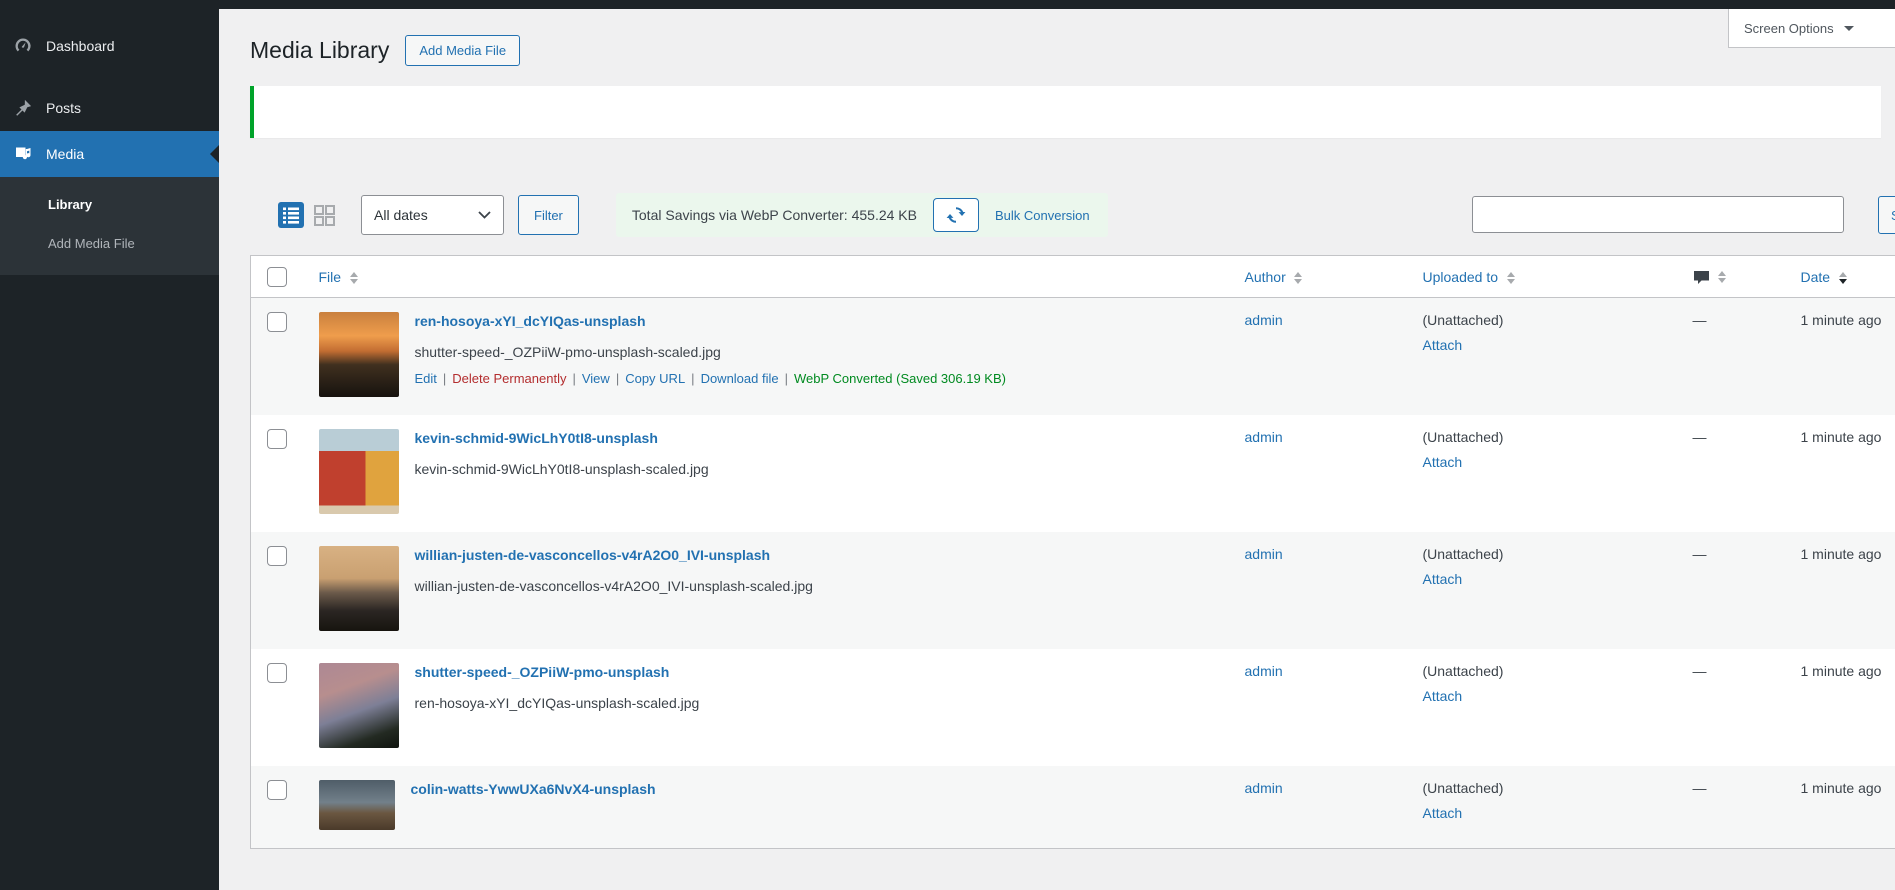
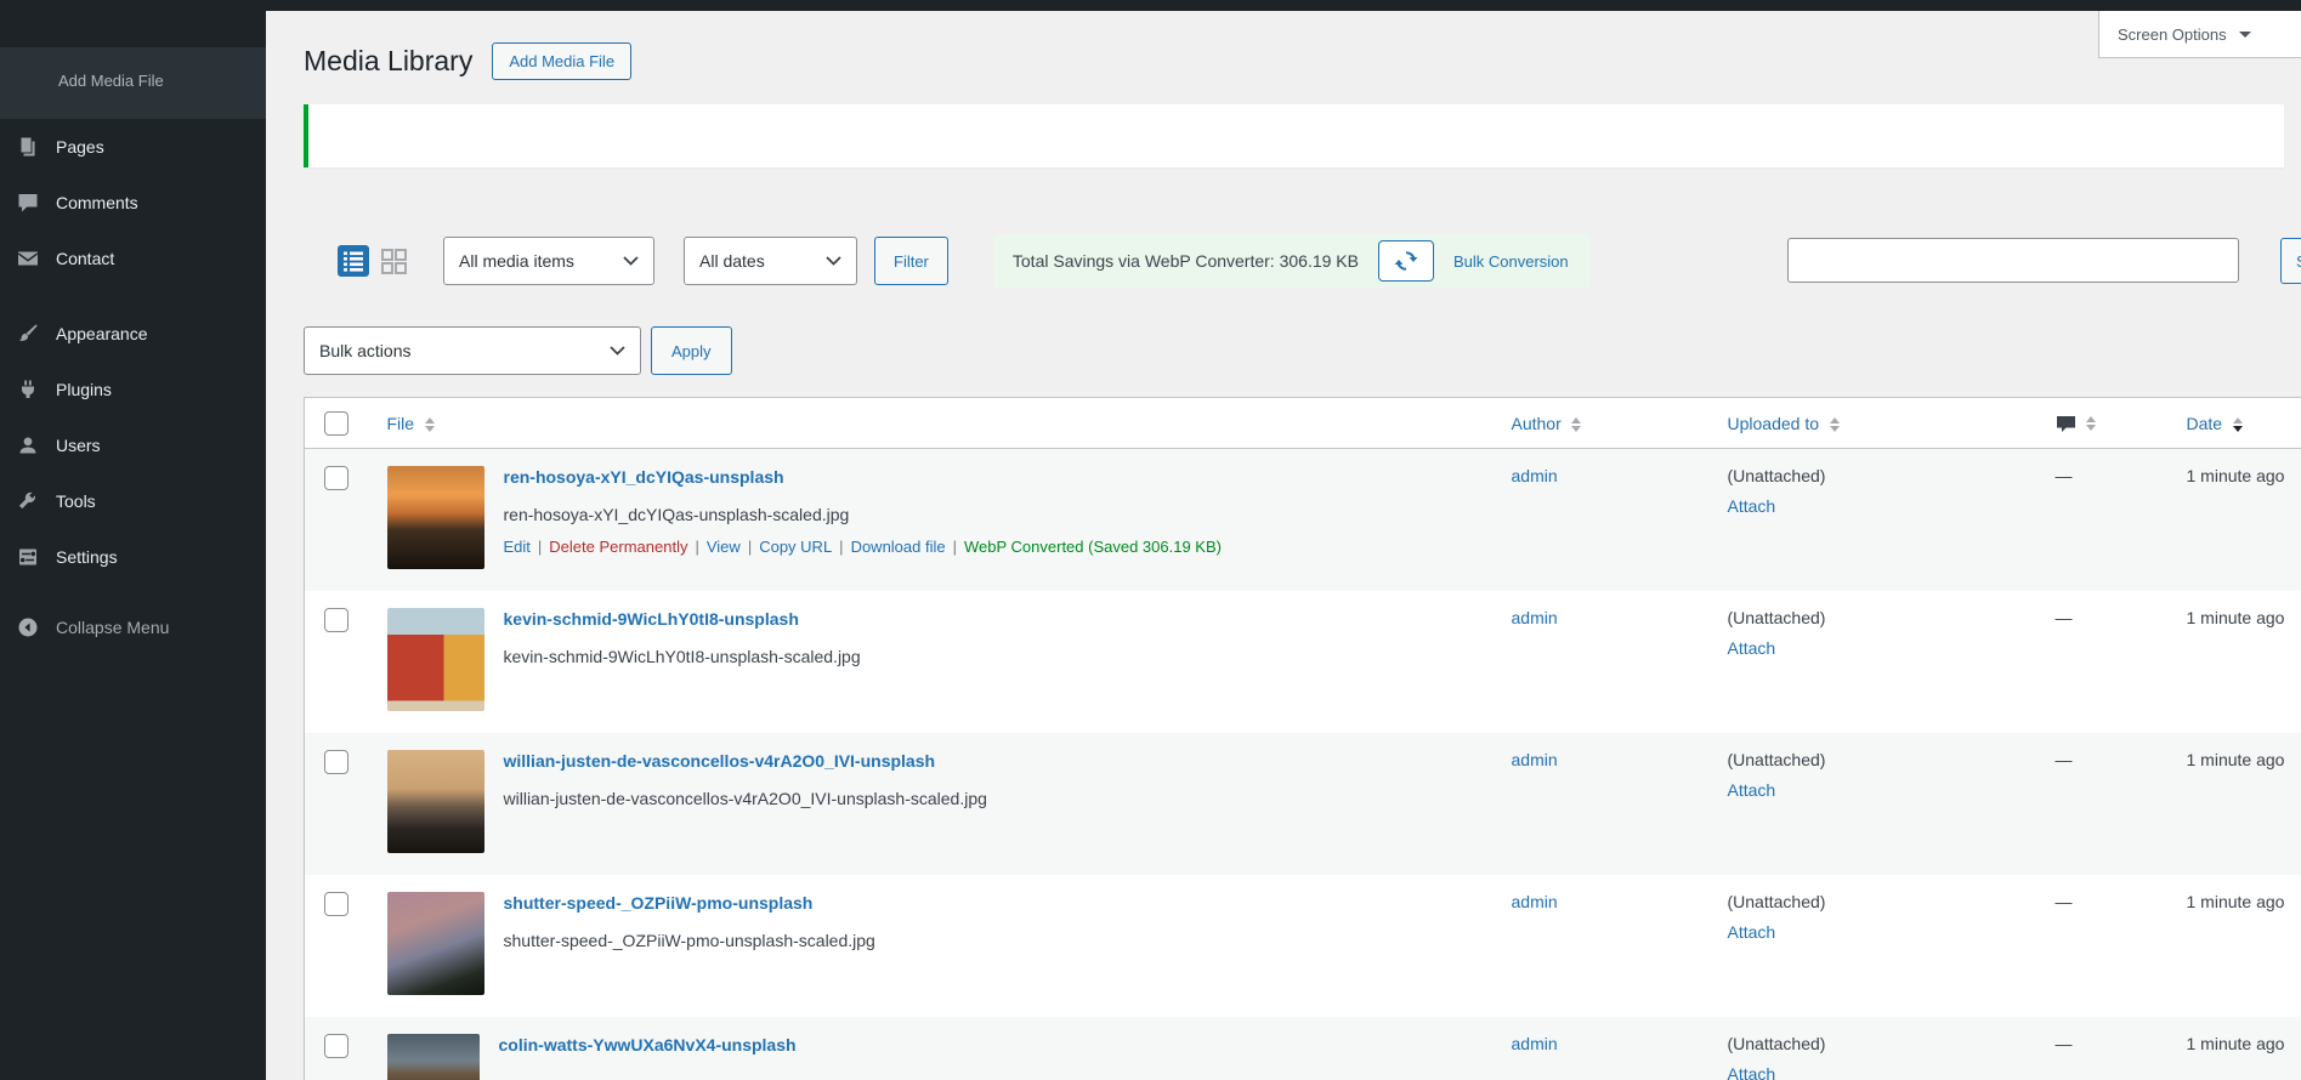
- Dashboard
- Posts
- Media
- Library
  Add Media File
+ Pages
+ Comments
+ Contact
+ Appearance
+ Plugins
+ Users
+ Tools
+ Settings
+ Collapse Menu
  Screen Options
  Media Library
  Add Media File
+ All media items
  All dates
  Filter
- Total Savings via WebP Converter: 455.24 KB
+ Total Savings via WebP Converter: 306.19 KB
  Bulk Conversion
+ Bulk actions
+ Apply
  	File	Author	Uploaded to		Date
- 	ren-hosoya-xYI_dcYIQas-unsplash shutter-speed-_OZPiiW-pmo-unsplash-scaled.jpg Edit | Delete Permanently | View | Copy URL | Download file | WebP Converted (Saved 306.19 KB)	admin	(Unattached) Attach	—	1 minute ago
+ 	ren-hosoya-xYI_dcYIQas-unsplash ren-hosoya-xYI_dcYIQas-unsplash-scaled.jpg Edit | Delete Permanently | View | Copy URL | Download file | WebP Converted (Saved 306.19 KB)	admin	(Unattached) Attach	—	1 minute ago
  	kevin-schmid-9WicLhY0tI8-unsplash kevin-schmid-9WicLhY0tI8-unsplash-scaled.jpg	admin	(Unattached) Attach	—	1 minute ago
  	willian-justen-de-vasconcellos-v4rA2O0_IVI-unsplash willian-justen-de-vasconcellos-v4rA2O0_IVI-unsplash-scaled.jpg	admin	(Unattached) Attach	—	1 minute ago
- 	shutter-speed-_OZPiiW-pmo-unsplash ren-hosoya-xYI_dcYIQas-unsplash-scaled.jpg	admin	(Unattached) Attach	—	1 minute ago
+ 	shutter-speed-_OZPiiW-pmo-unsplash shutter-speed-_OZPiiW-pmo-unsplash-scaled.jpg	admin	(Unattached) Attach	—	1 minute ago
  	colin-watts-YwwUXa6NvX4-unsplash	admin	(Unattached) Attach	—	1 minute ago
